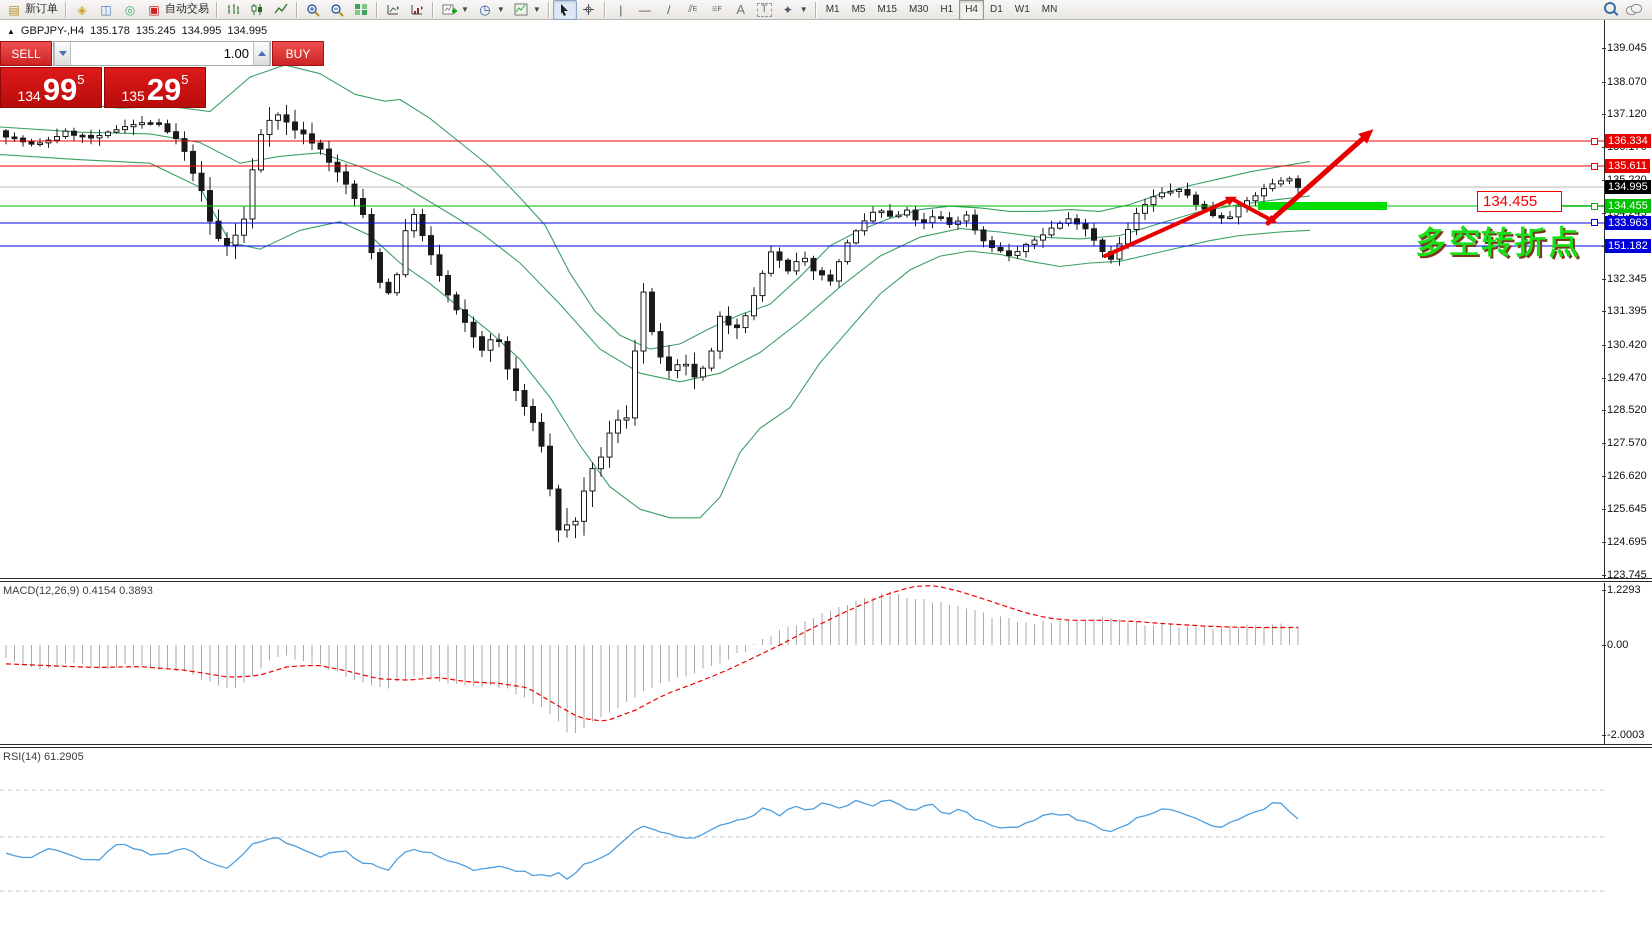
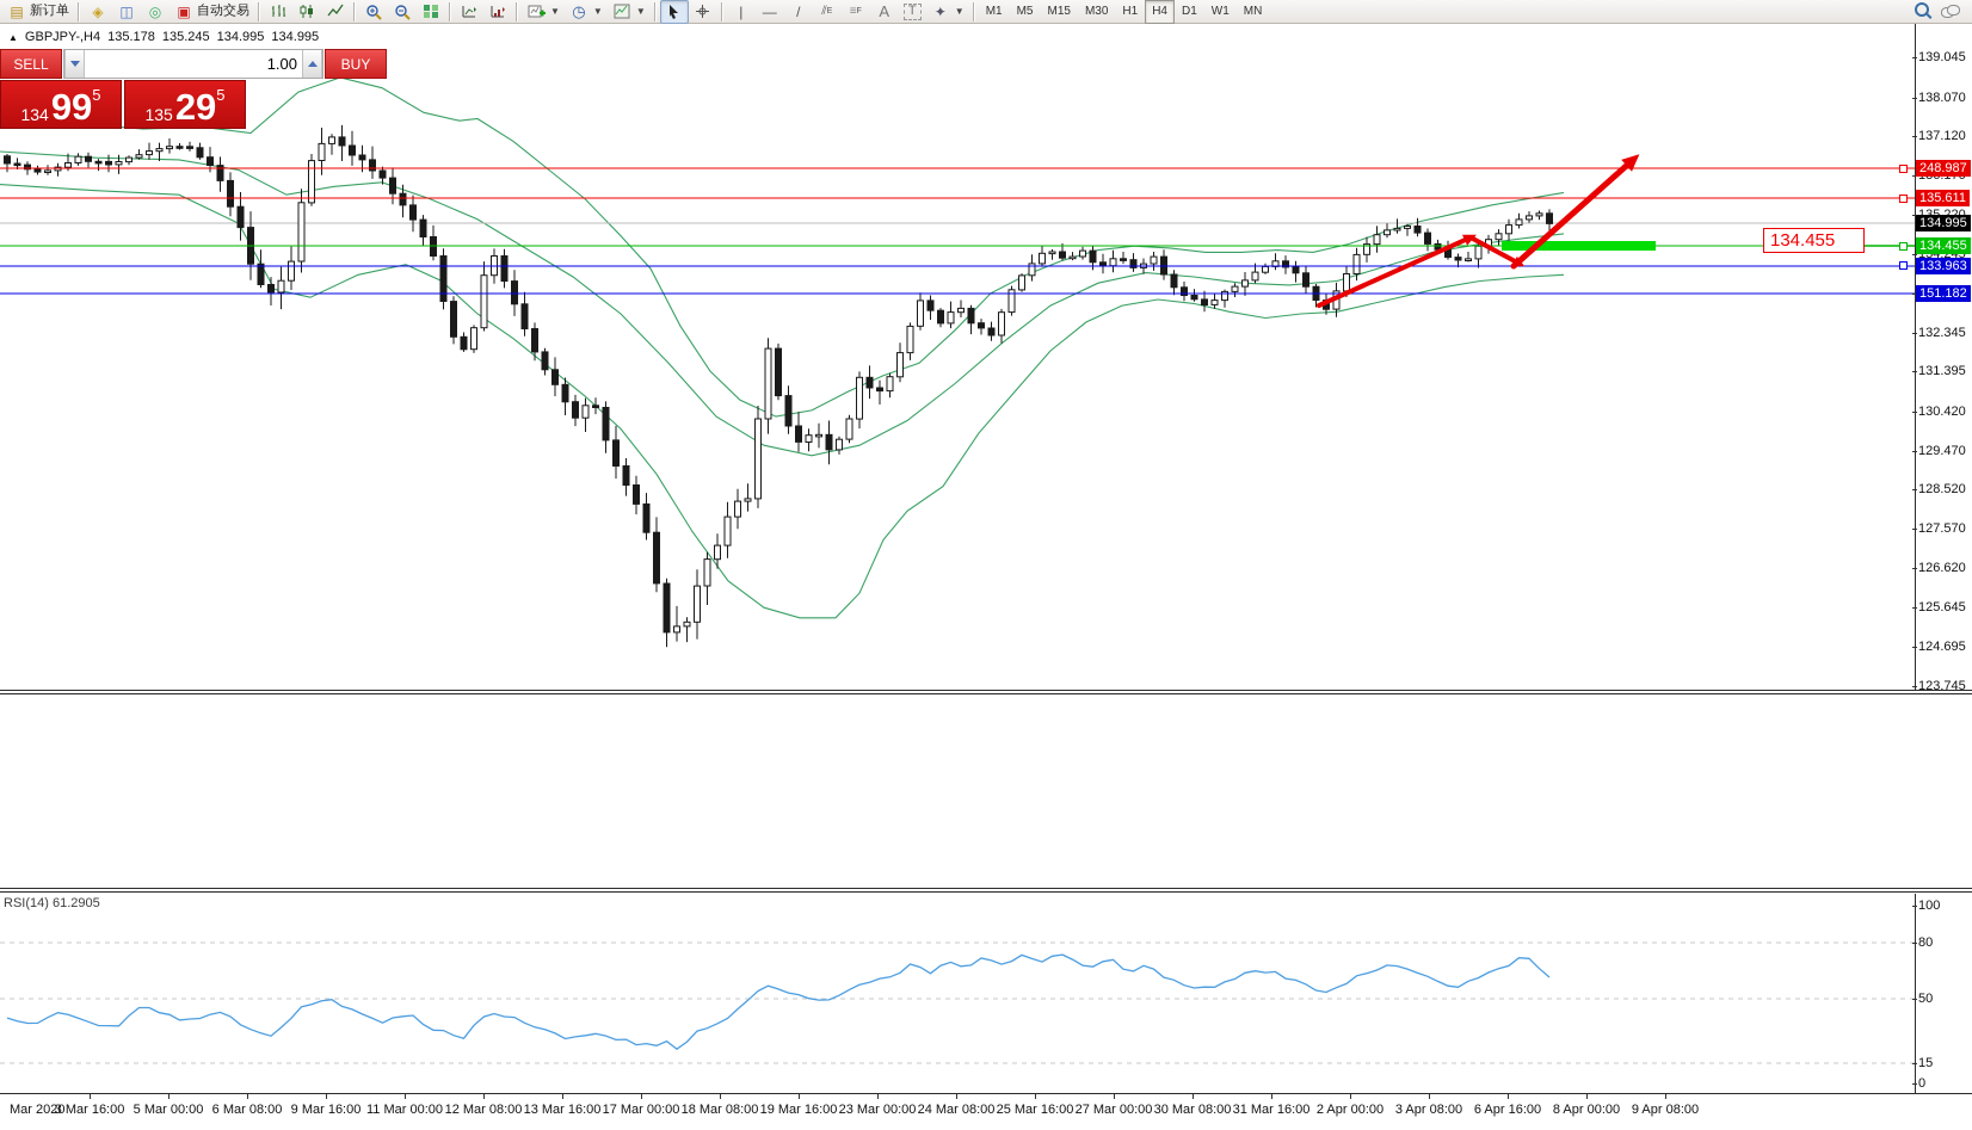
  ▤
  新订单
  ◈
  ◫
  ◎
  ▣
  自动交易
  ▼
  ◷
  ▼
  ▼
  |
  —
  /
  ⫽
  ≡
  A
  T
  ✦
  ▼
  M1
  M5
  M15
  M30
  H1
  H4
  D1
  W1
  MN
  ▲
  GBPJPY-,H4
  135.178
  135.245
  134.995
  134.995
  SELL
  1.00
  BUY
  134
  99
  5
  135
  29
  5
  139.045
  138.070
  137.120
  134.245
  132.345
  131.395
  130.420
  129.470
  128.520
  127.570
  126.620
  125.645
  124.695
  123.745
- 136.334
+ 248.987
  135.611
  134.455
  133.963
  151.182
  134.995
  134.455
- 多空转折点
- MACD(12,26,9) 0.4154 0.3893
- 1.2293
- 0.00
- -2.0003
  RSI(14) 61.2905
+ 100
+ 80
+ 50
+ 15
+ 0
+ Mar 2020
+ 3 Mar 16:00
+ 5 Mar 00:00
+ 6 Mar 08:00
+ 9 Mar 16:00
+ 11 Mar 00:00
+ 12 Mar 08:00
+ 13 Mar 16:00
+ 17 Mar 00:00
+ 18 Mar 08:00
+ 19 Mar 16:00
+ 23 Mar 00:00
+ 24 Mar 08:00
+ 25 Mar 16:00
+ 27 Mar 00:00
+ 30 Mar 08:00
+ 31 Mar 16:00
+ 2 Apr 00:00
+ 3 Apr 08:00
+ 6 Apr 16:00
+ 8 Apr 00:00
+ 9 Apr 08:00
